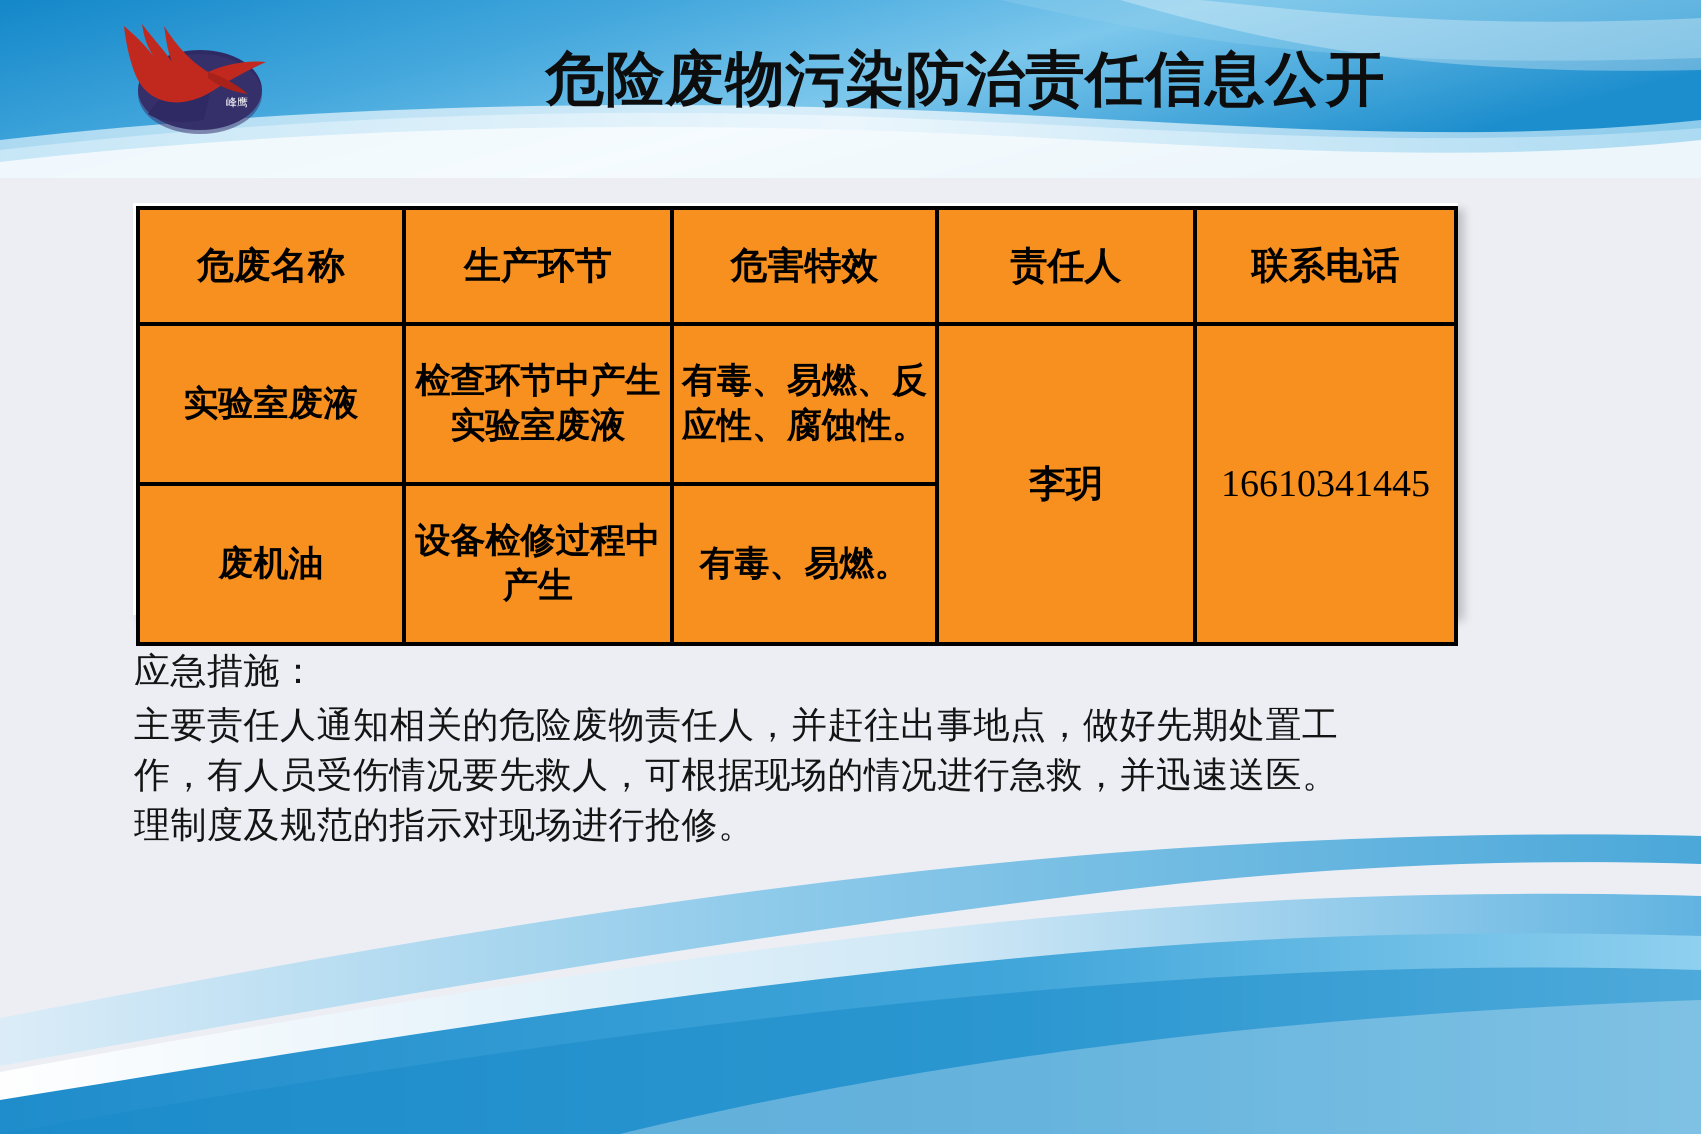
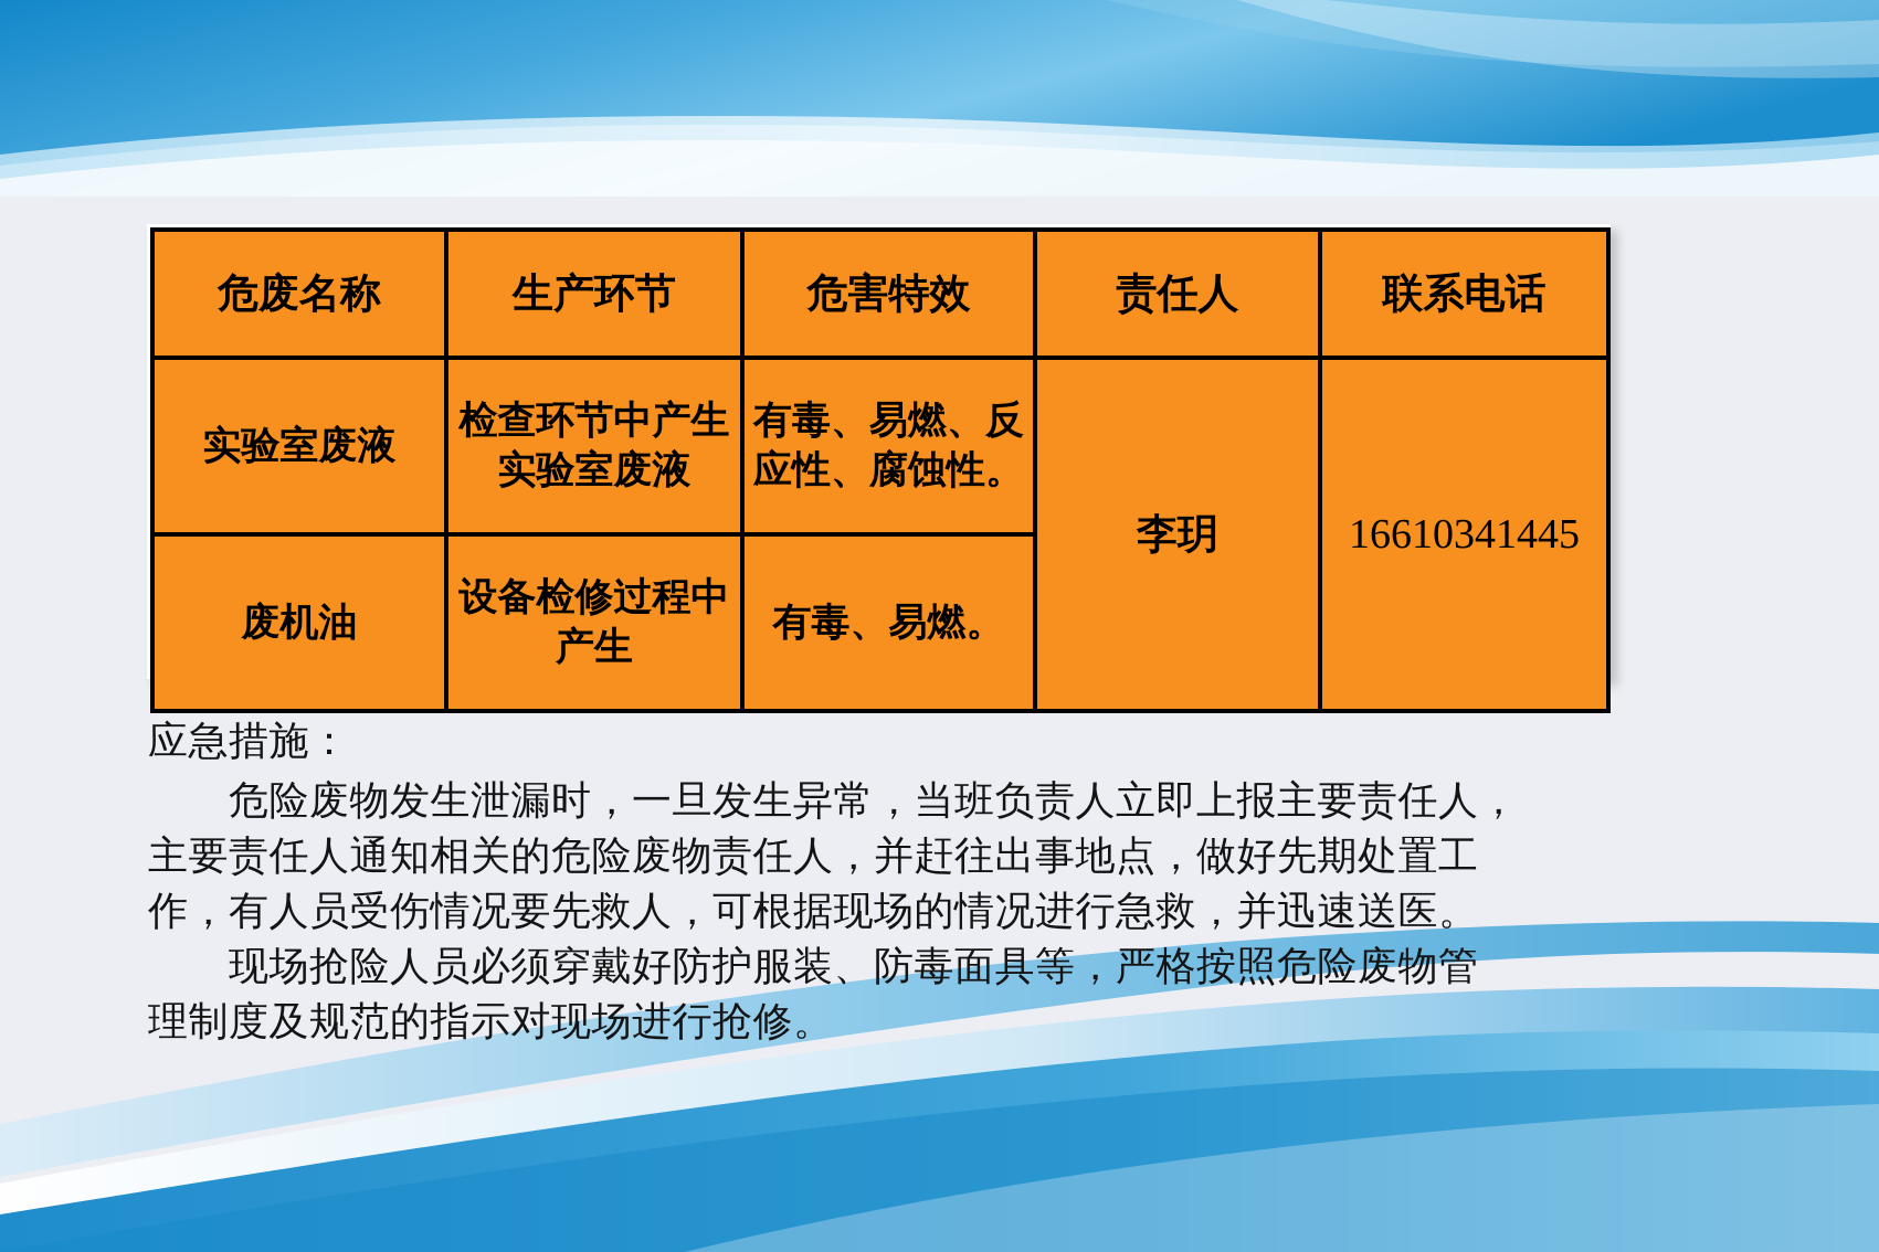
- 峰鹰
- 危险废物污染防治责任信息公开
  危废名称	生产环节	危害特效	责任人	联系电话
  实验室废液	检查环节中产生实验室废液	有毒、易燃、反应性、腐蚀性。	李玥	16610341445
  废机油	设备检修过程中产生	有毒、易燃。
  应急措施：
+ 危险废物发生泄漏时，一旦发生异常，当班负责人立即上报主要责任人，
  主要责任人通知相关的危险废物责任人，并赶往出事地点，做好先期处置工
  作，有人员受伤情况要先救人，可根据现场的情况进行急救，并迅速送医。
+ 现场抢险人员必须穿戴好防护服装、防毒面具等，严格按照危险废物管
  理制度及规范的指示对现场进行抢修。
